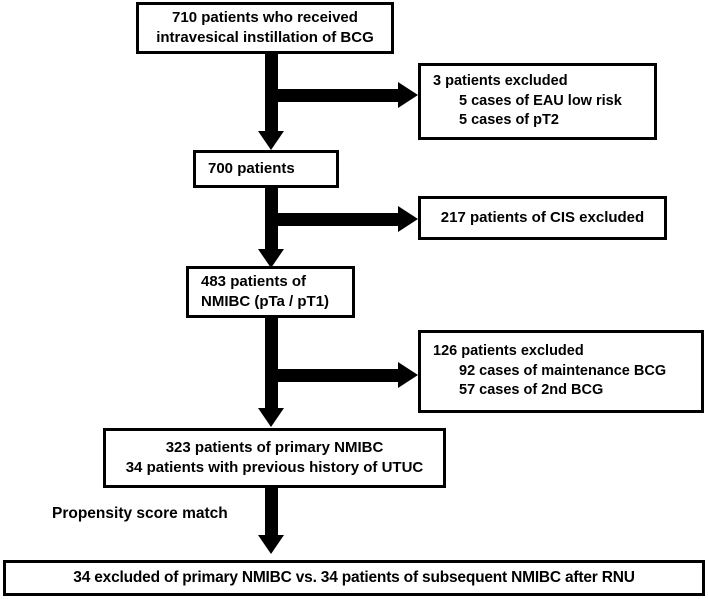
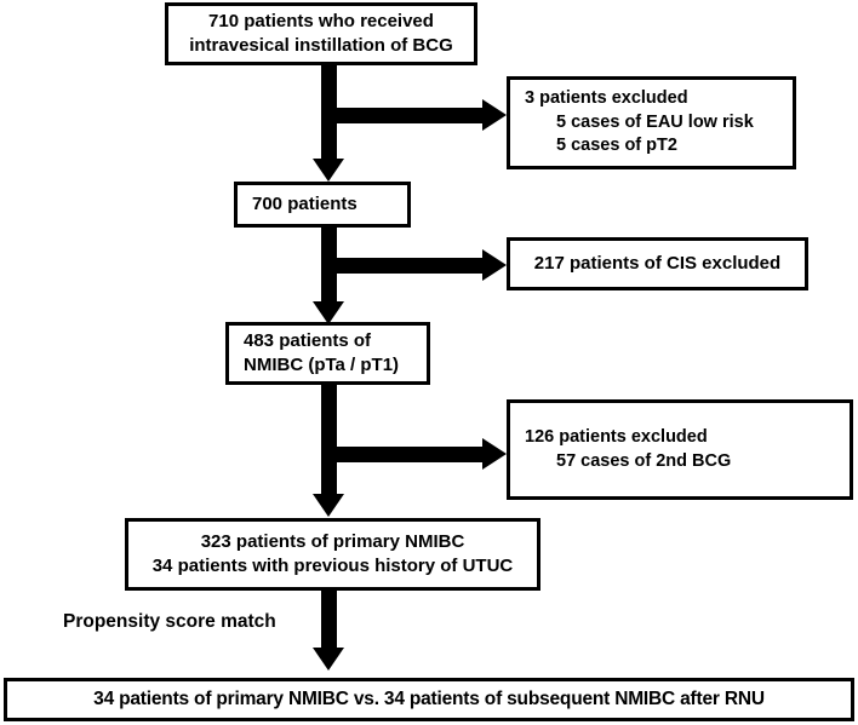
  710 patients who received
  intravesical instillation of BCG
  3 patients excluded
  5 cases of EAU low risk
  5 cases of pT2
  700 patients
  217 patients of CIS excluded
  483 patients of
  NMIBC (pTa / pT1)
  126 patients excluded
- 92 cases of maintenance BCG
  57 cases of 2nd BCG
  323 patients of primary NMIBC
  34 patients with previous history of UTUC
  Propensity score match
- 34 excluded of primary NMIBC vs. 34 patients of subsequent NMIBC after RNU
+ 34 patients of primary NMIBC vs. 34 patients of subsequent NMIBC after RNU
